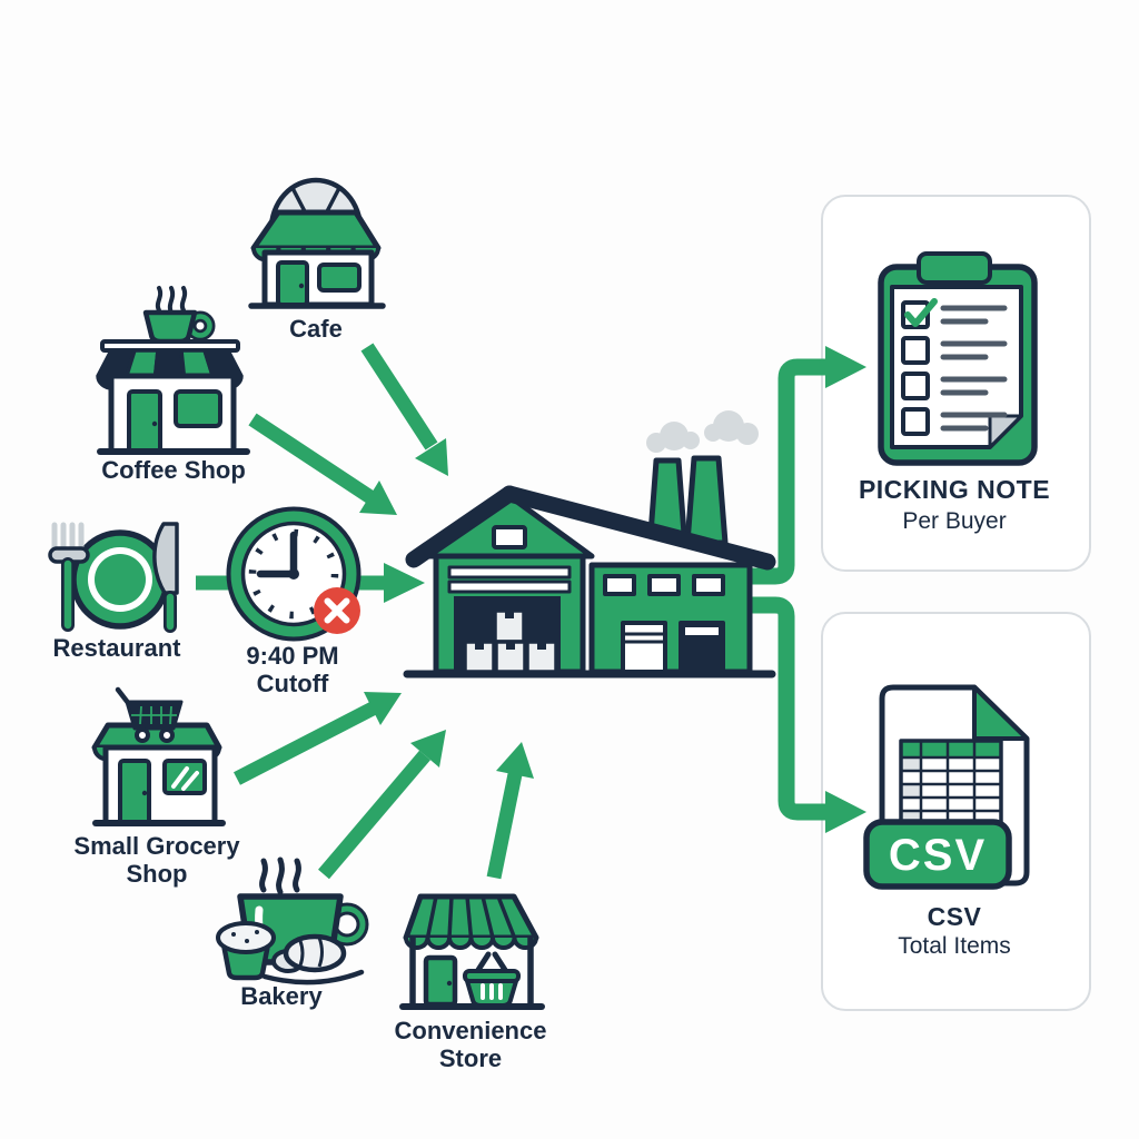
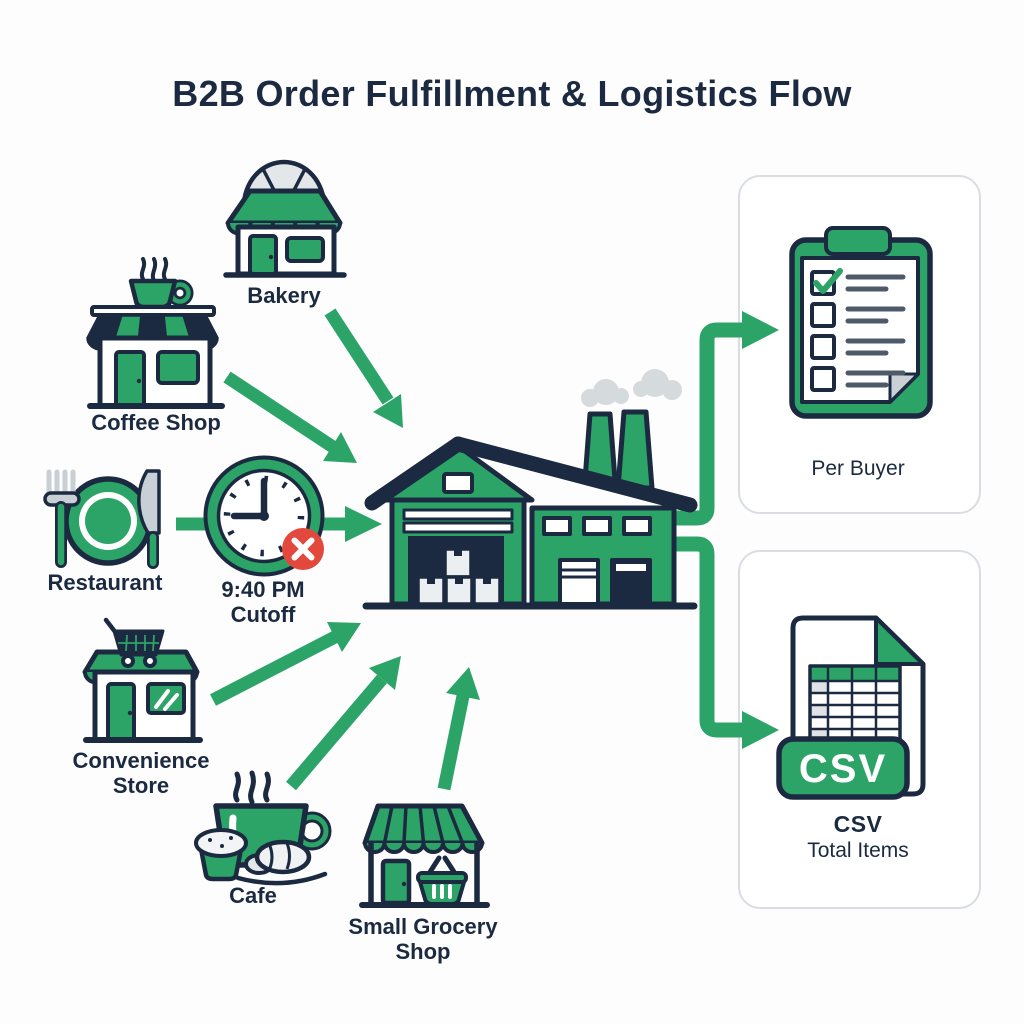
  CSV
+ B2B Order Fulfillment & Logistics Flow
- Cafe
+ Bakery
  Coffee Shop
  Restaurant
- Small Grocery Shop
+ Convenience Store
- Bakery
+ Cafe
- Convenience Store
+ Small Grocery Shop
  9:40 PM
  Cutoff
- PICKING NOTE
  Per Buyer
  CSV
  Total Items
